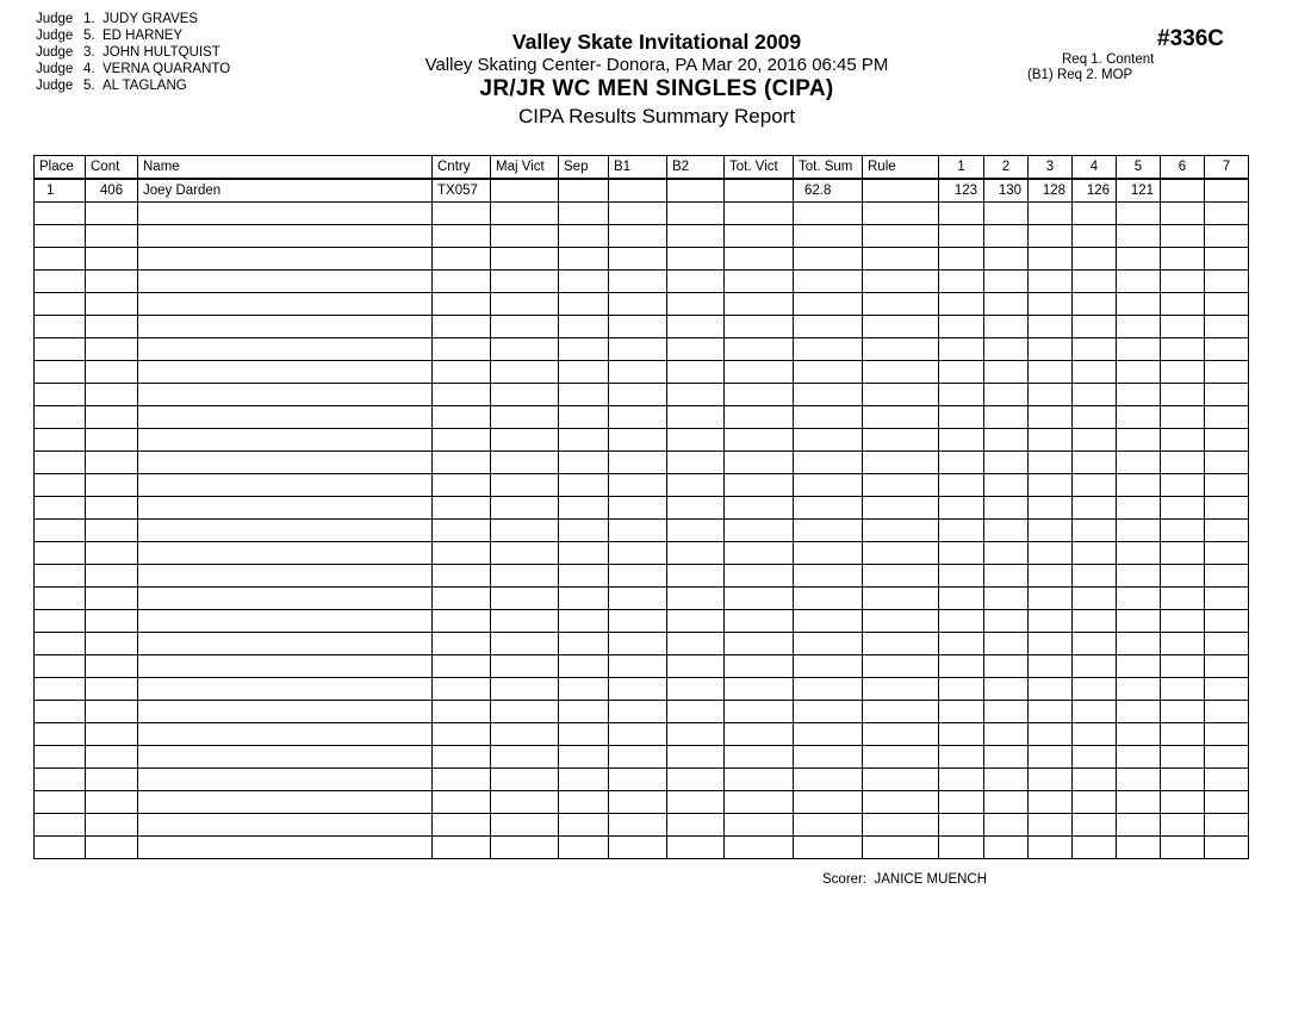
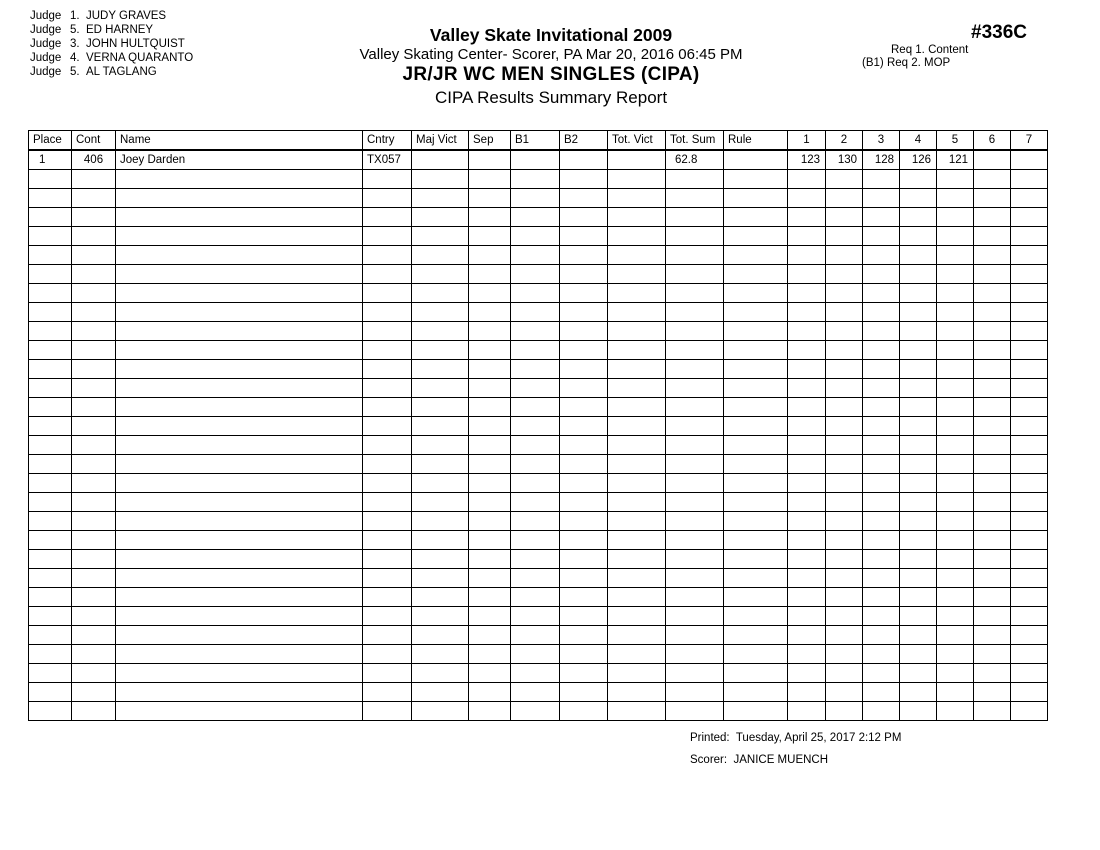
  Judge 1. JUDY GRAVES
  Judge 5. ED HARNEY
  Judge 3. JOHN HULTQUIST
  Judge 4. VERNA QUARANTO
  Judge 5. AL TAGLANG
  Valley Skate Invitational 2009
- Valley Skating Center- Donora, PA Mar 20, 2016 06:45 PM
+ Valley Skating Center- Scorer, PA Mar 20, 2016 06:45 PM
  JR/JR WC MEN SINGLES (CIPA)
  CIPA Results Summary Report
  #336C
  Req 1. Content
  (B1) Req 2. MOP
  Place	Cont	Name	Cntry	Maj Vict	Sep	B1	B2	Tot. Vict	Tot. Sum	Rule	1	2	3	4	5	6	7
  1	406	Joey Darden	TX057						62.8		123	130	128	126	121
+ Printed: Tuesday, April 25, 2017 2:12 PM
  Scorer: JANICE MUENCH
